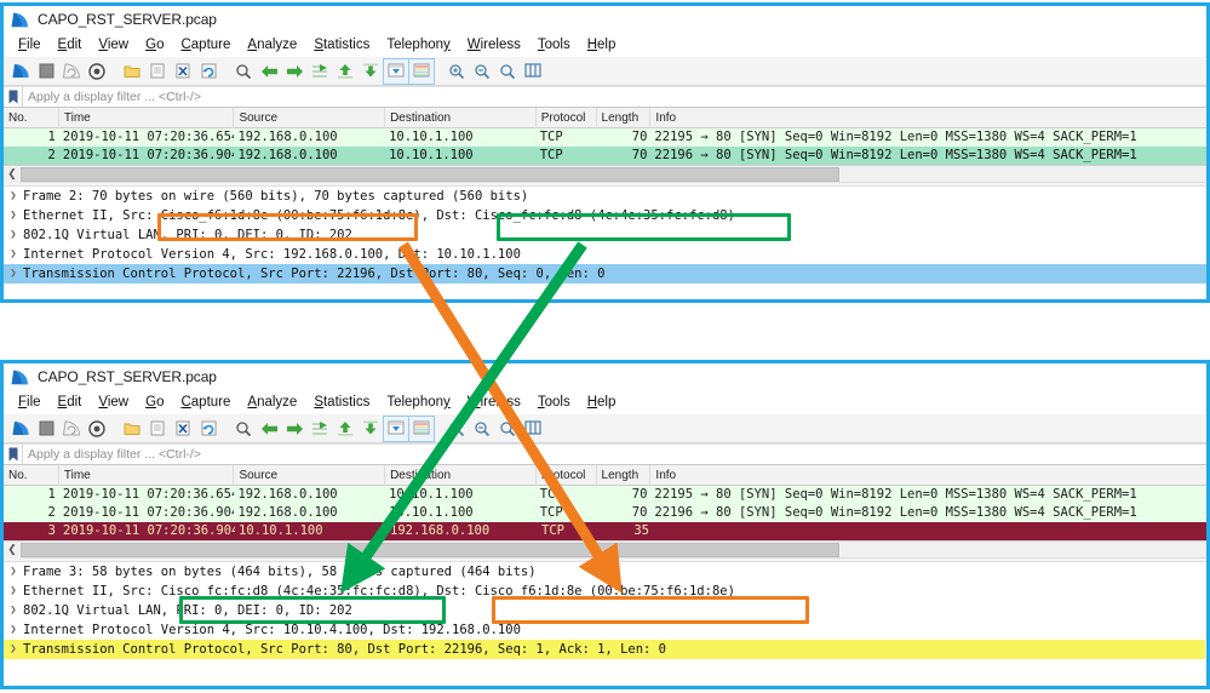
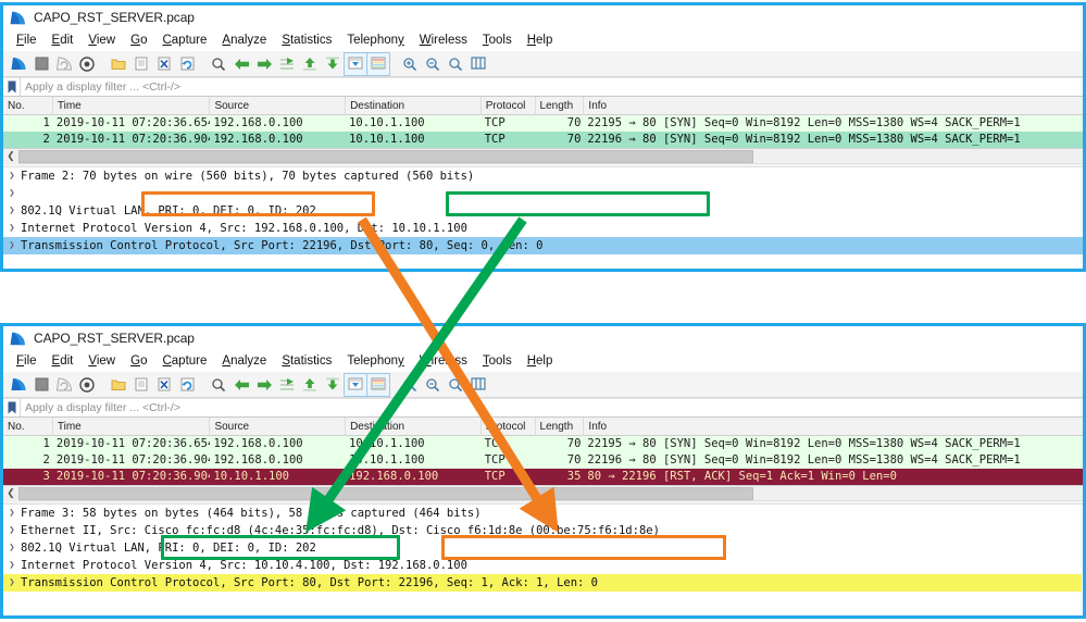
  CAPO_RST_SERVER.pcap
  File
  Edit
  View
  Go
  Capture
  Analyze
  Statistics
  Telephony
  Wireless
  Tools
  Help
  Apply a display filter ... <Ctrl-/>
  No.
  Time
  Source
  Destination
  Protocol
  Length
  Info
  1
  2019-10-11 07:20:36.65
  192.168.0.100
  10.10.1.100
  TCP
  70
  22195 → 80 [SYN] Seq=0 Win=8192 Len=0 MSS=1380 WS=4 SACK_PERM=1
  2
  2019-10-11 07:20:36.90
  192.168.0.100
  10.10.1.100
  TCP
  70
  22196 → 80 [SYN] Seq=0 Win=8192 Len=0 MSS=1380 WS=4 SACK_PERM=1
  ❮
  ❯
  Frame 2: 70 bytes on wire (560 bits), 70 bytes captured (560 bits)
  ❯
- Ethernet II, Src: Cisco_f6:1d:8e (00:be:75:f6:1d:8e), Dst: Cisco_fc:fc:d8 (4c:4e:35:fc:fc:d8)
  ❯
  802.1Q Virtual LAN, PRI: 0, DEI: 0, ID: 202
  ❯
  Internet Protocol Version 4, Src: 192.168.0.100, Dt: 10.10.1.100
  ❯
  Transmission Control Protocol, Src Port: 22196, Dstort: 80, Seq: 0,en: 0
  CAPO_RST_SERVER.pcap
  File
  Edit
  View
  Go
  Capture
  Analyze
  Statistics
  Telephony
  Tools
  Help
  Apply a display filter ... <Ctrl-/>
  No.
  Time
  Source
  Desttion
  otocol
  Length
  Info
  1
  2019-10-11 07:20:36.65
  192.168.0.100
  100.1.100
  70
  22195 → 80 [SYN] Seq=0 Win=8192 Len=0 MSS=1380 WS=4 SACK_PERM=1
  2
  2019-10-11 07:20:36.90
  192.168.0.100
  .10.1.100
  TCP
  70
  22196 → 80 [SYN] Seq=0 Win=8192 Len=0 MSS=1380 WS=4 SACK_PERM=1
  3
  2019-10-11 07:20:36.90
  10.10.1.100
  192.168.0.100
  TCP
  35
+ 80 → 22196 [RST, ACK] Seq=1 Ack=1 Win=0 Len=0
  ❮
  ❯
  Frame 3: 58 bytes on bytes (464 bits), 58 bytes captured (464 bits)
  ❯
  Ethernet II, Src: Cisco_fc:fc:d8 (4c:4e:35:fc:fc:d8), Dst: Cisco_f6:1d:8e (00:be:75:f6:1d:8e)
  ❯
  802.1Q Virtual LAN, PRI: 0, DEI: 0, ID: 202
  ❯
  Internet Protocol Version 4, Src: 10.10.4.100, Dst: 192.168.0.100
  ❯
  Transmission Control Protocol, Src Port: 80, Dst Port: 22196, Seq: 1, Ack: 1, Len: 0
